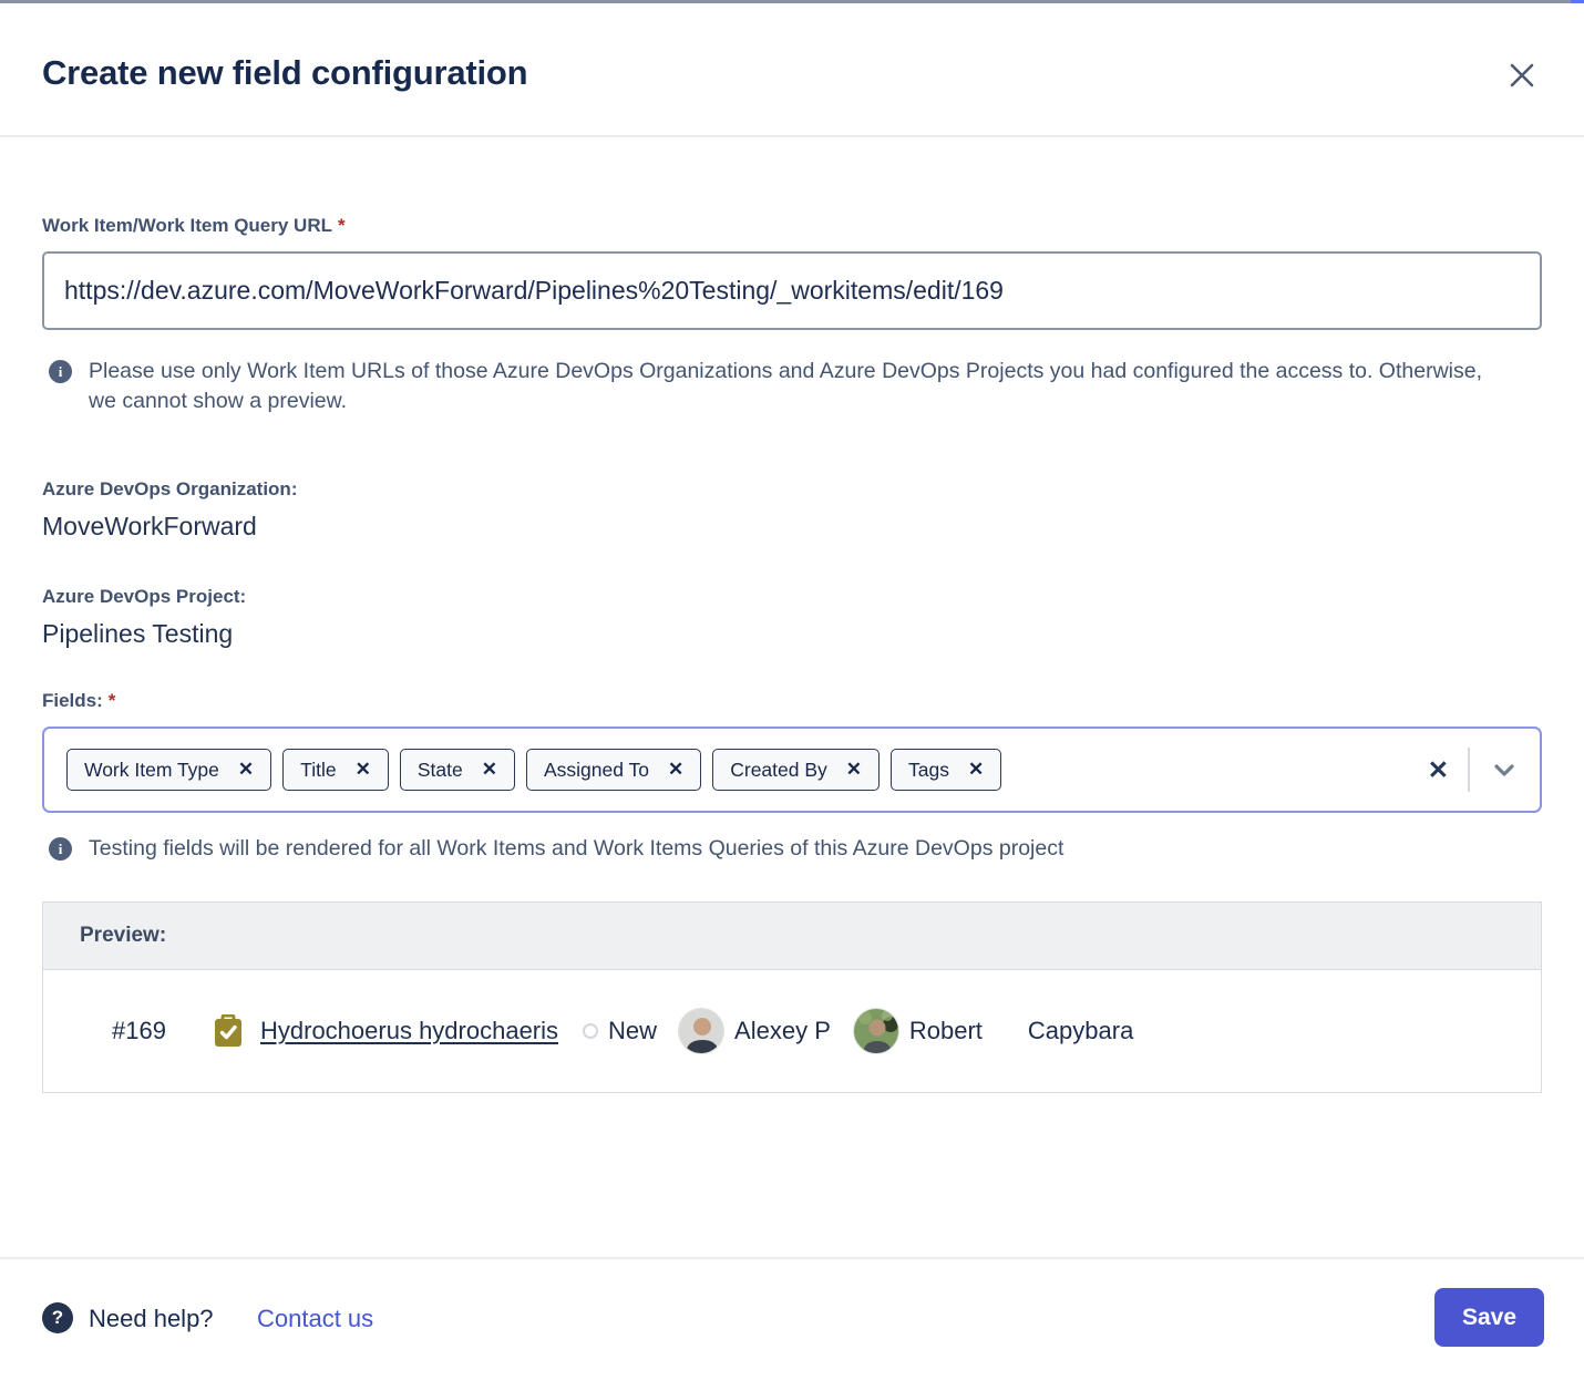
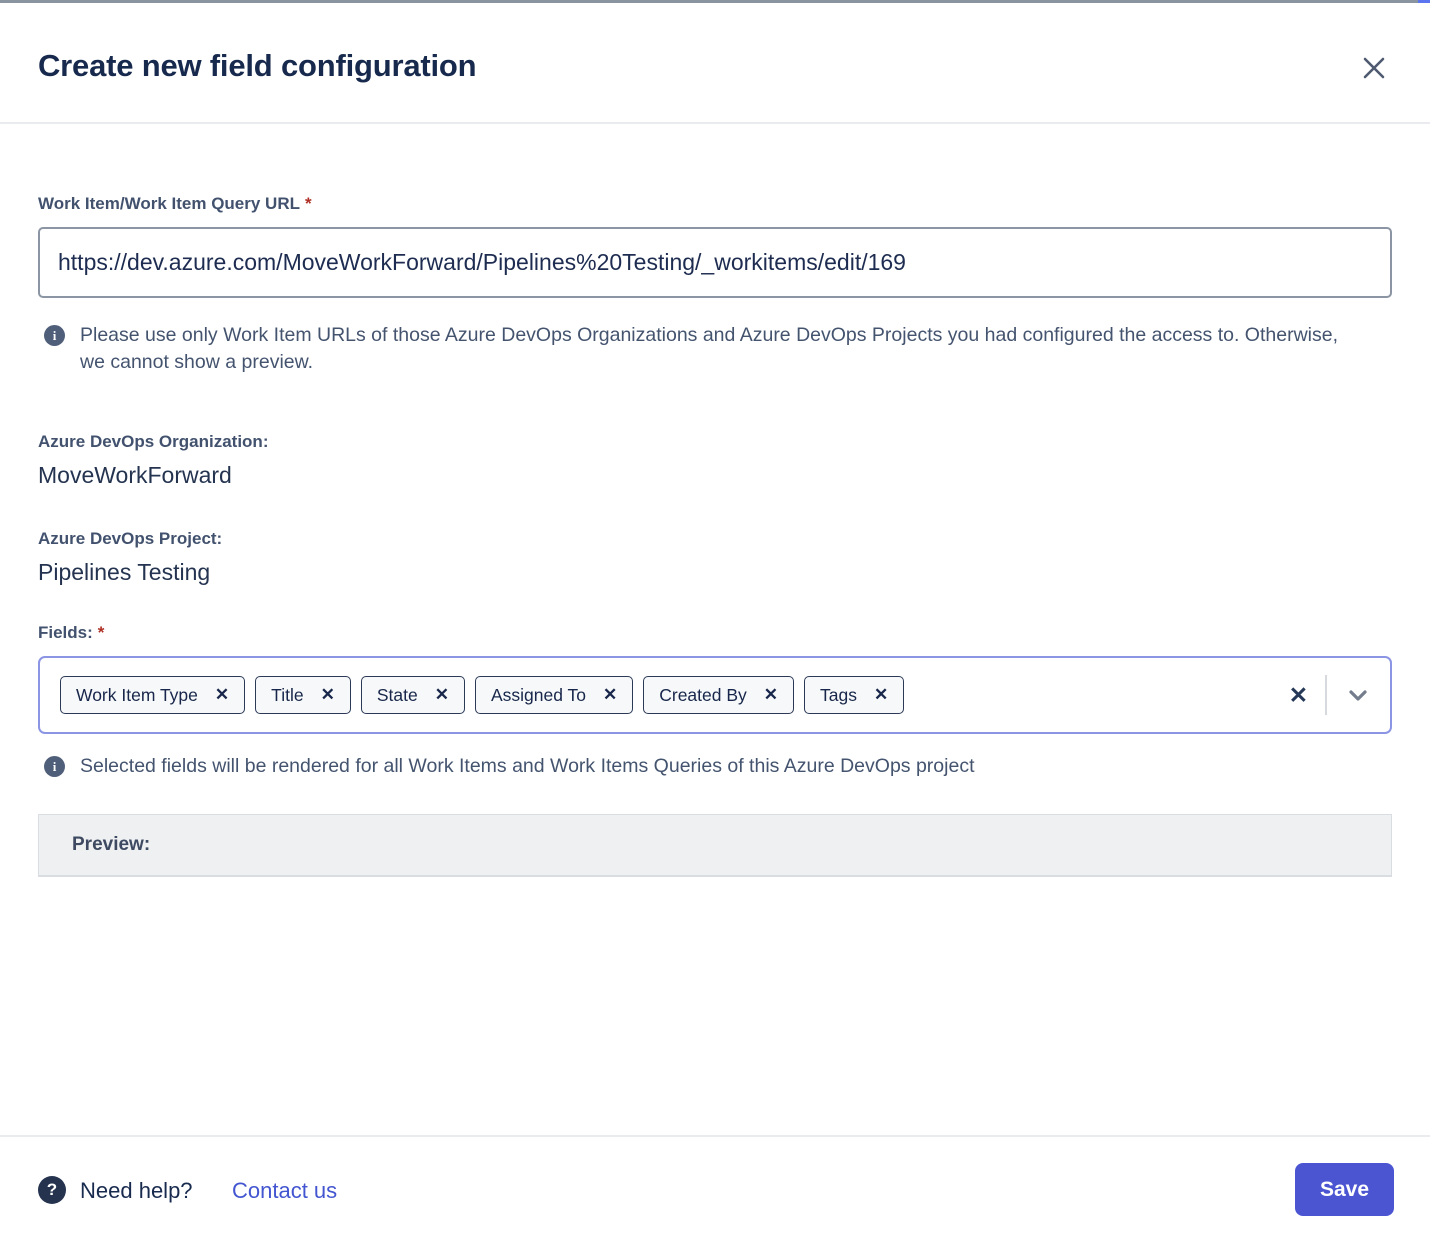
  Create new field configuration
  Work Item/Work Item Query URL *
  https://dev.azure.com/MoveWorkForward/Pipelines%20Testing/_workitems/edit/169
  i
  Please use only Work Item URLs of those Azure DevOps Organizations and Azure DevOps Projects you had configured the access to. Otherwise, we cannot show a preview.
  Azure DevOps Organization:
  MoveWorkForward
  Azure DevOps Project:
  Pipelines Testing
  Fields: *
  Work Item Type
  ✕
  Title
  ✕
  State
  ✕
  Assigned To
  ✕
  Created By
  ✕
  Tags
  ✕
  ✕
  i
- Testing fields will be rendered for all Work Items and Work Items Queries of this Azure DevOps project
+ Selected fields will be rendered for all Work Items and Work Items Queries of this Azure DevOps project
  Preview:
- #169
- Hydrochoerus hydrochaeris
- New
- Alexey P
- Robert
- Capybara
  ?
  Need help?
  Contact us
  Save
